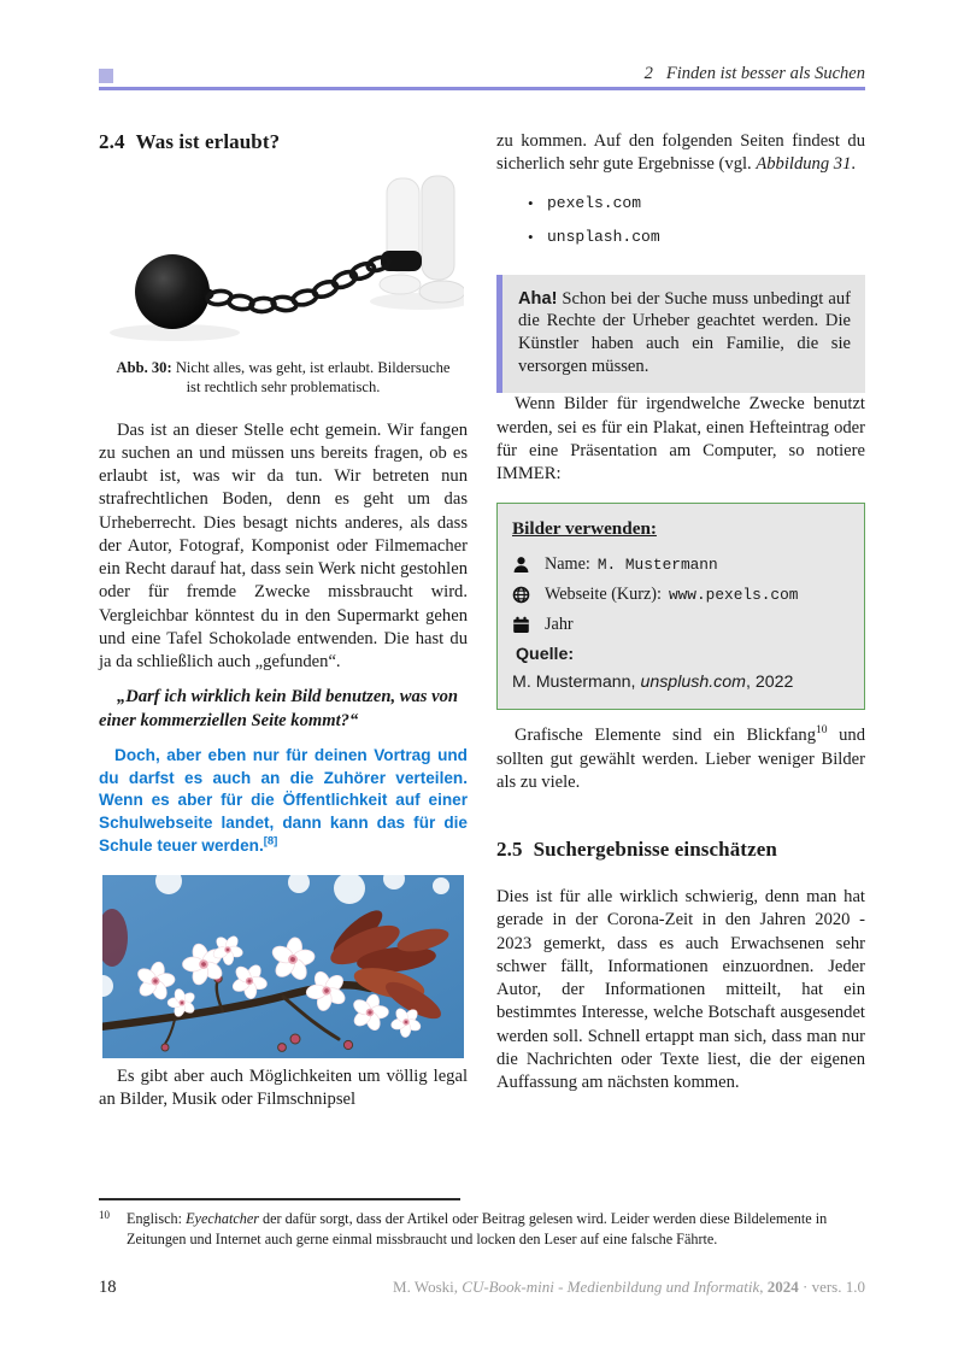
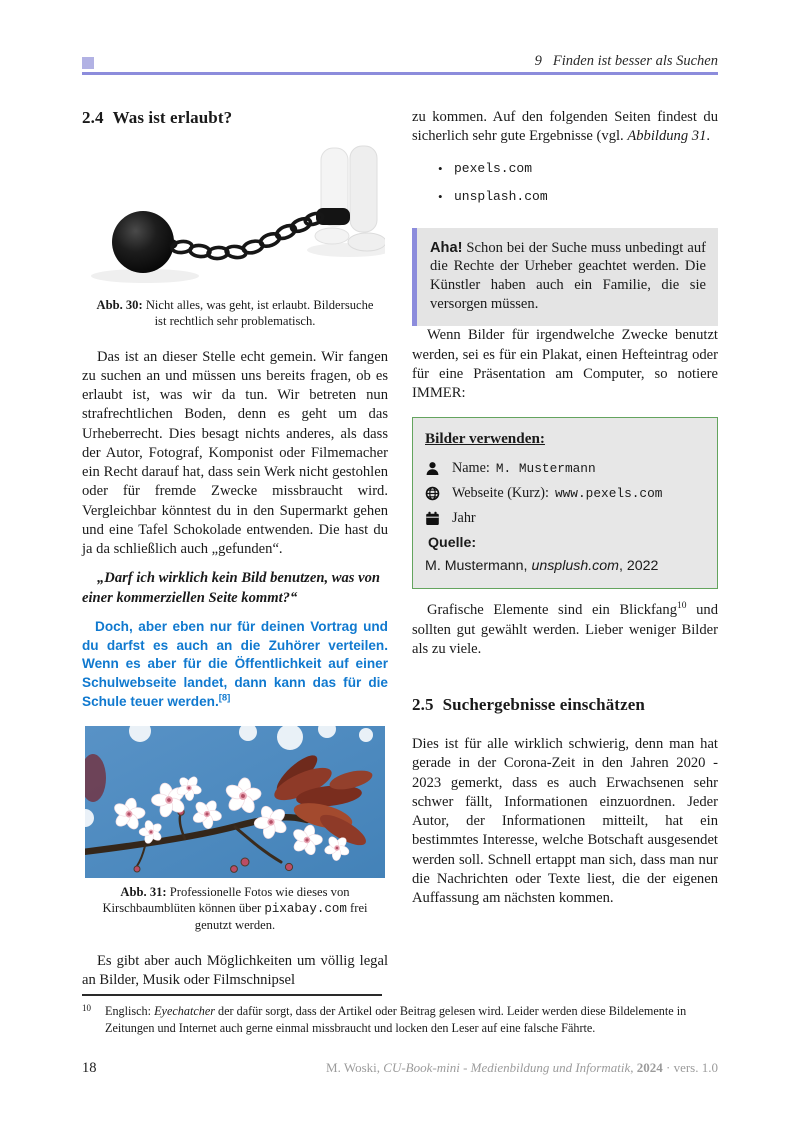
- 2 Finden ist besser als Suchen
+ 9 Finden ist besser als Suchen
  2.4 Was ist erlaubt?
  Abb. 30: Nicht alles, was geht, ist erlaubt. Bildersuche ist rechtlich sehr problematisch.
  Das ist an dieser Stelle echt gemein. Wir fangen zu suchen an und müssen uns bereits fragen, ob es erlaubt ist, was wir da tun. Wir betreten nun strafrechtlichen Boden, denn es geht um das Urheberrecht. Dies besagt nichts anderes, als dass der Autor, Fotograf, Komponist oder Filmemacher ein Recht darauf hat, dass sein Werk nicht gestohlen oder für fremde Zwecke missbraucht wird. Vergleichbar könntest du in den Supermarkt gehen und eine Tafel Schokolade entwenden. Die hast du ja da schließlich auch „gefunden“.
  „Darf ich wirklich kein Bild benutzen, was von einer kommerziellen Seite kommt?“
  Doch, aber eben nur für deinen Vortrag und du darfst es auch an die Zuhörer verteilen. Wenn es aber für die Öffentlichkeit auf einer Schulwebseite landet, dann kann das für die Schule teuer werden.[8]
+ Abb. 31: Professionelle Fotos wie dieses von Kirschbaumblüten können über pixabay.com frei genutzt werden.
  Es gibt aber auch Möglichkeiten um völlig legal an Bilder, Musik oder Filmschnipsel
  zu kommen. Auf den folgenden Seiten findest du sicherlich sehr gute Ergebnisse (vgl. Abbildung 31.
  pexels.com
  unsplash.com
  Aha! Schon bei der Suche muss unbedingt auf die Rechte der Urheber geachtet werden. Die Künstler haben auch ein Familie, die sie versorgen müssen.
  Wenn Bilder für irgendwelche Zwecke benutzt werden, sei es für ein Plakat, einen Hefteintrag oder für eine Präsentation am Computer, so notiere IMMER:
  Bilder verwenden:
  Name:
  M. Mustermann
  Webseite (Kurz):
  www.pexels.com
  Jahr
  Quelle:
  M. Mustermann, unsplush.com, 2022
  Grafische Elemente sind ein Blickfang10 und sollten gut gewählt werden. Lieber weniger Bilder als zu viele.
  2.5 Suchergebnisse einschätzen
  Dies ist für alle wirklich schwierig, denn man hat gerade in der Corona-Zeit in den Jahren 2020 - 2023 gemerkt, dass es auch Erwachsenen sehr schwer fällt, Informationen einzuordnen. Jeder Autor, der Informationen mitteilt, hat ein bestimmtes Interesse, welche Botschaft ausgesendet werden soll. Schnell ertappt man sich, dass man nur die Nachrichten oder Texte liest, die der eigenen Auffassung am nächsten kommen.
  10
  Englisch: Eyechatcher der dafür sorgt, dass der Artikel oder Beitrag gelesen wird. Leider werden diese Bildelemente in Zeitungen und Internet auch gerne einmal missbraucht und locken den Leser auf eine falsche Fährte.
  18
  M. Woski, CU-Book-mini - Medienbildung und Informatik, 2024 · vers. 1.0
